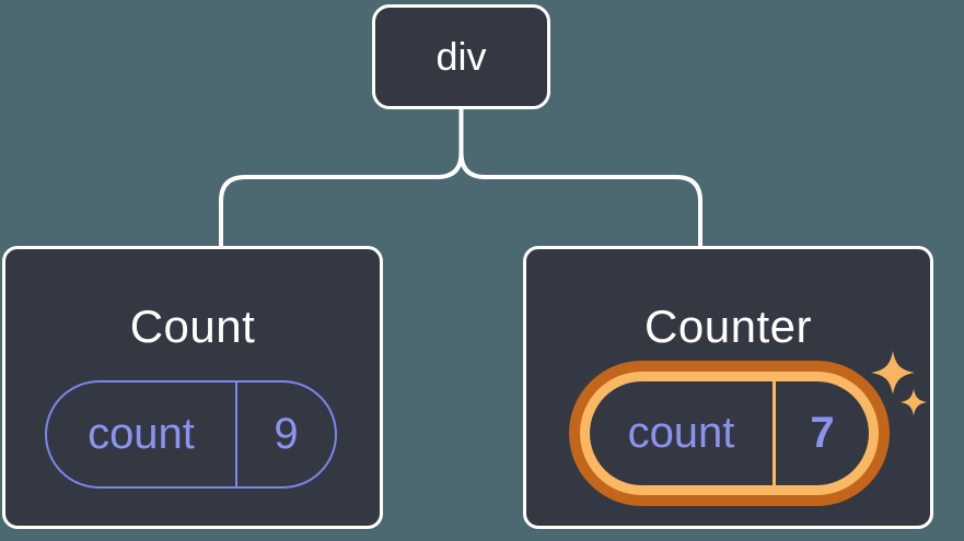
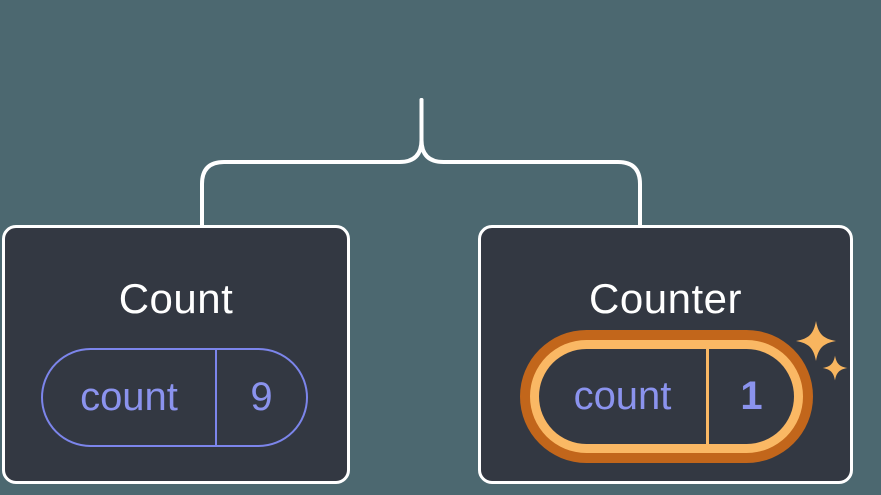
- div
  Count
  count
  9
  Counter
  count
- 7
+ 1
